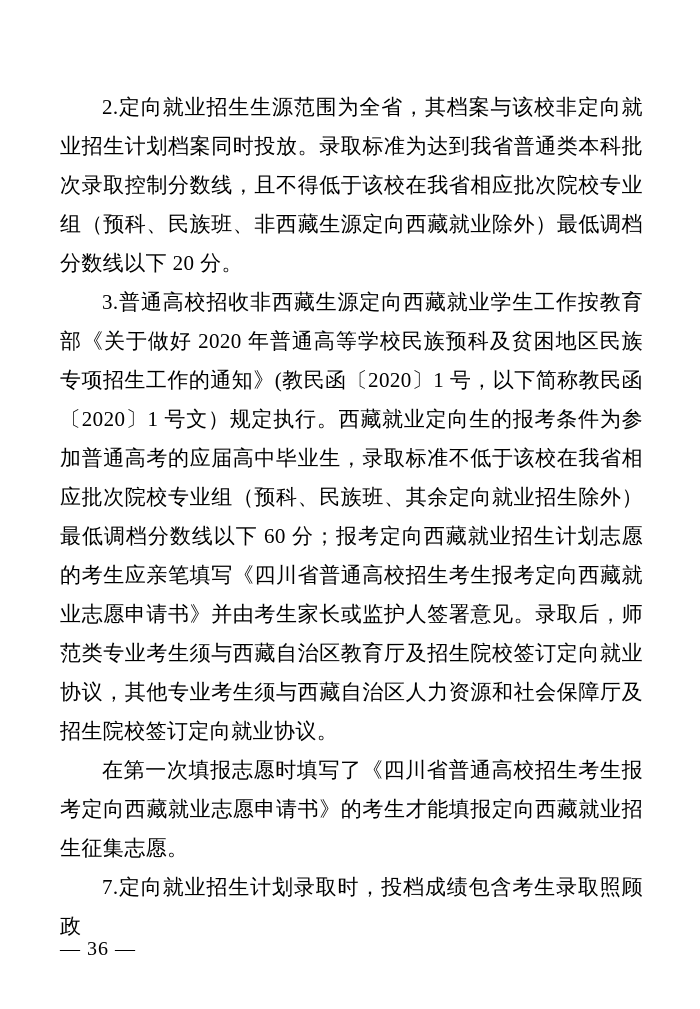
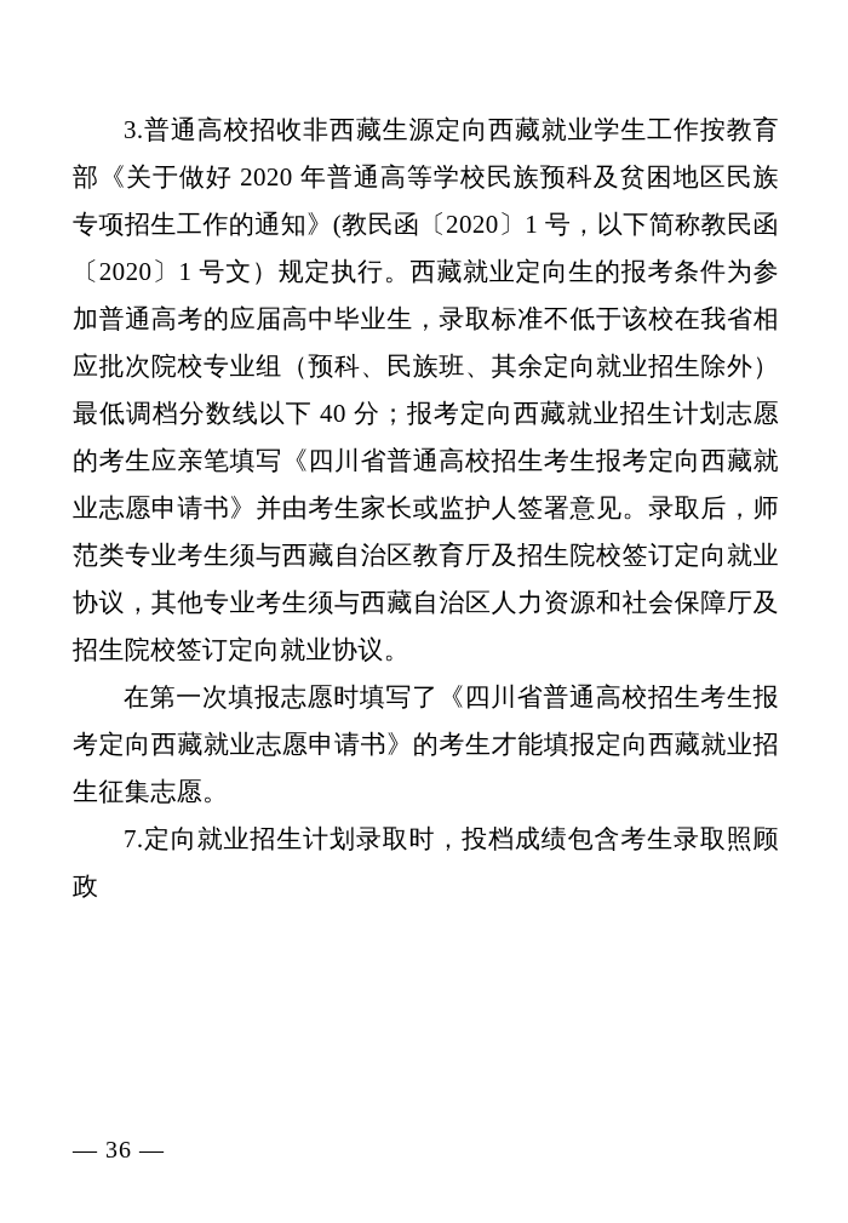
- 2.定向就业招生生源范围为全省，其档案与该校非定向就业招生计划档案同时投放。录取标准为达到我省普通类本科批次录取控制分数线，且不得低于该校在我省相应批次院校专业组（预科、民族班、非西藏生源定向西藏就业除外）最低调档分数线以下 20 分。
- 3.普通高校招收非西藏生源定向西藏就业学生工作按教育部《关于做好 2020 年普通高等学校民族预科及贫困地区民族专项招生工作的通知》(教民函〔2020〕1 号，以下简称教民函〔2020〕1 号文）规定执行。西藏就业定向生的报考条件为参加普通高考的应届高中毕业生，录取标准不低于该校在我省相应批次院校专业组（预科、民族班、其余定向就业招生除外）最低调档分数线以下 60 分；报考定向西藏就业招生计划志愿的考生应亲笔填写《四川省普通高校招生考生报考定向西藏就业志愿申请书》并由考生家长或监护人签署意见。录取后，师范类专业考生须与西藏自治区教育厅及招生院校签订定向就业协议，其他专业考生须与西藏自治区人力资源和社会保障厅及招生院校签订定向就业协议。
+ 3.普通高校招收非西藏生源定向西藏就业学生工作按教育部《关于做好 2020 年普通高等学校民族预科及贫困地区民族专项招生工作的通知》(教民函〔2020〕1 号，以下简称教民函〔2020〕1 号文）规定执行。西藏就业定向生的报考条件为参加普通高考的应届高中毕业生，录取标准不低于该校在我省相应批次院校专业组（预科、民族班、其余定向就业招生除外）最低调档分数线以下 40 分；报考定向西藏就业招生计划志愿的考生应亲笔填写《四川省普通高校招生考生报考定向西藏就业志愿申请书》并由考生家长或监护人签署意见。录取后，师范类专业考生须与西藏自治区教育厅及招生院校签订定向就业协议，其他专业考生须与西藏自治区人力资源和社会保障厅及招生院校签订定向就业协议。
  在第一次填报志愿时填写了《四川省普通高校招生考生报考定向西藏就业志愿申请书》的考生才能填报定向西藏就业招生征集志愿。
  7.定向就业招生计划录取时，投档成绩包含考生录取照顾政
  — 36 —
